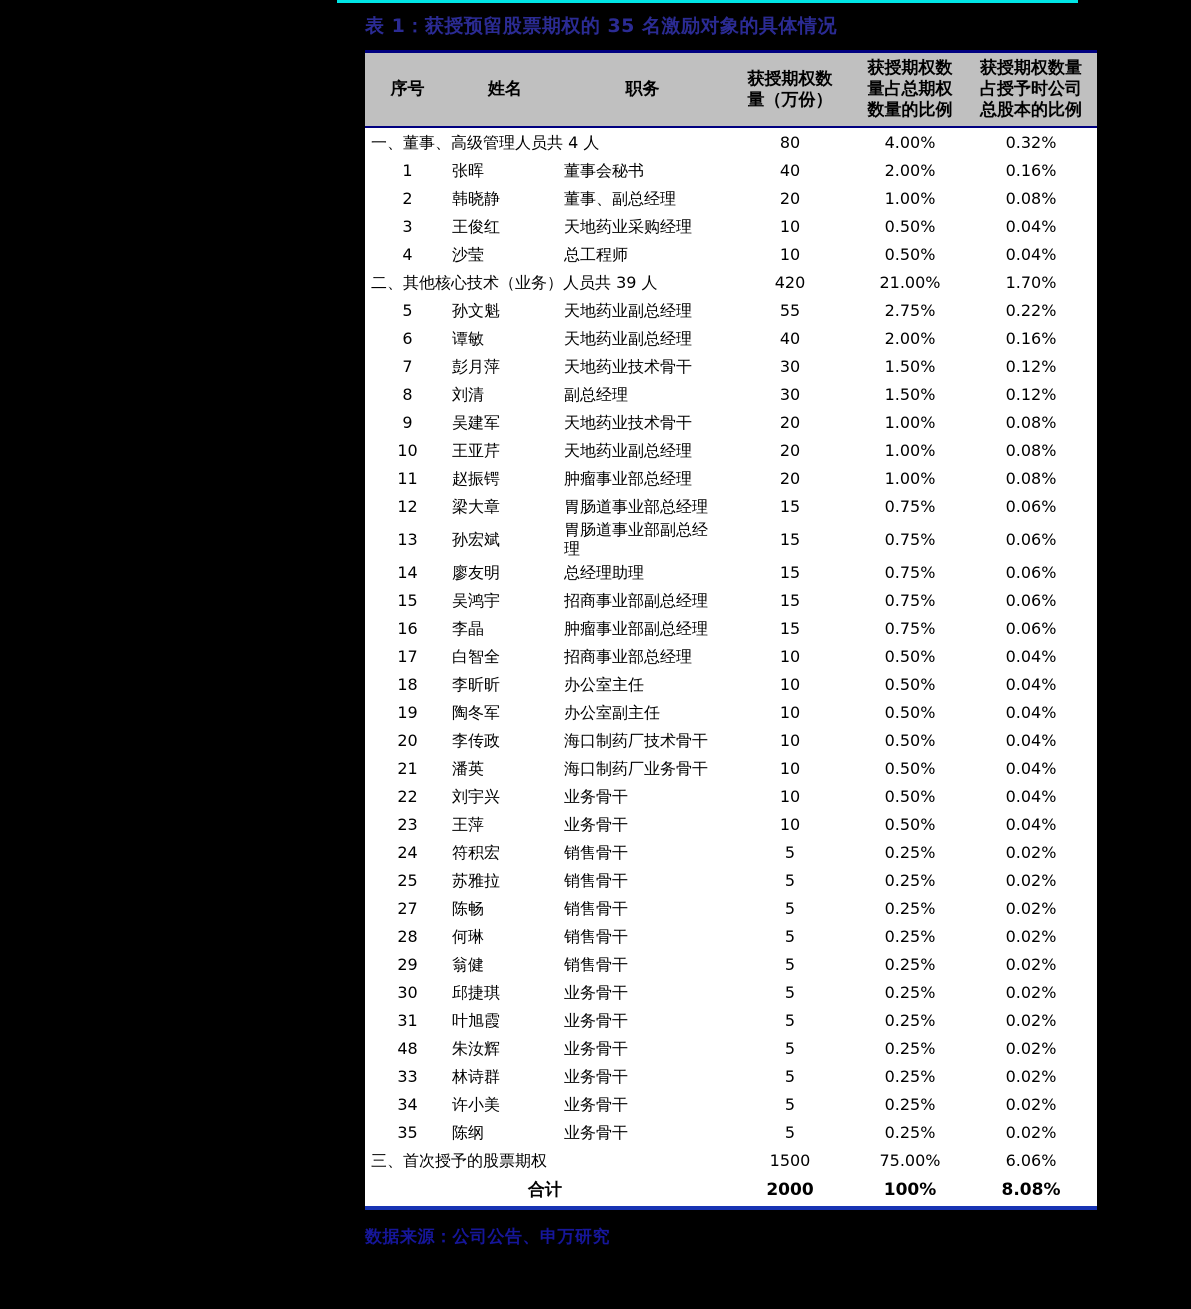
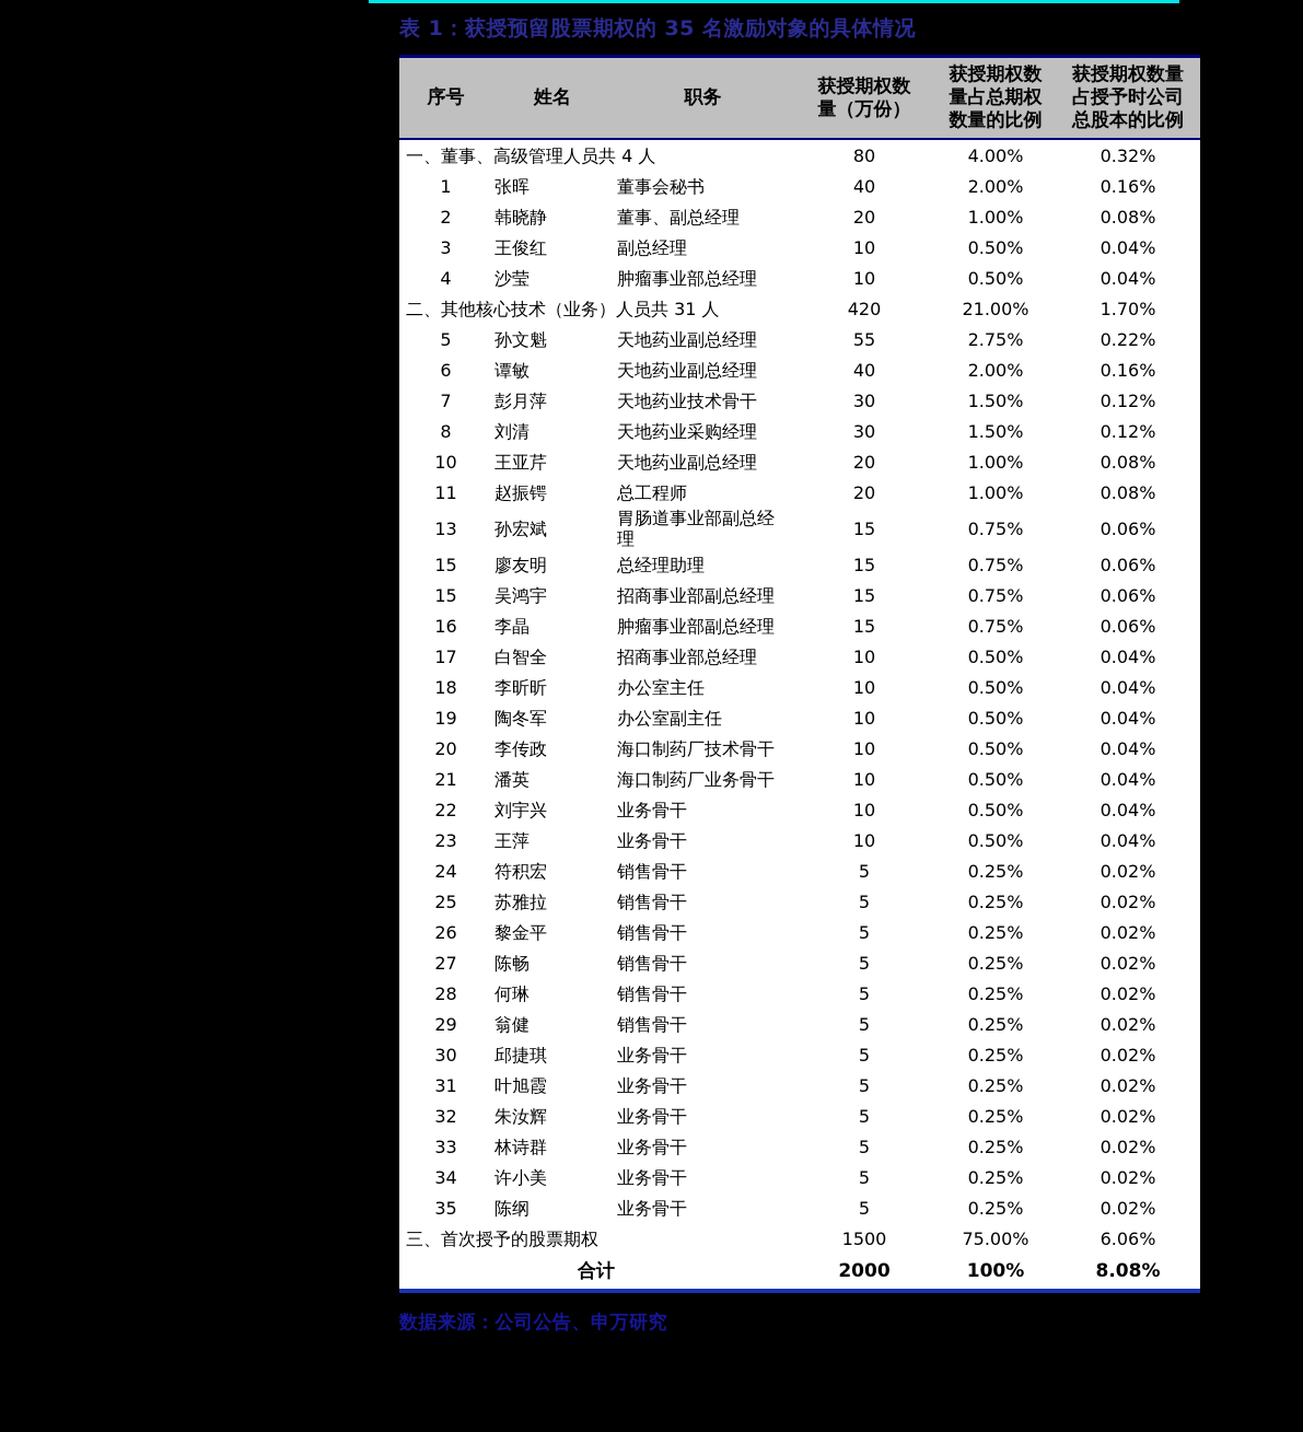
  表 1：获授预留股票期权的 35 名激励对象的具体情况
  序号	姓名	职务	获授期权数 量（万份）	获授期权数 量占总期权 数量的比例	获授期权数量 占授予时公司 总股本的比例
  一、董事、高级管理人员共 4 人	80	4.00%	0.32%
  1	张晖	董事会秘书	40	2.00%	0.16%
  2	韩晓静	董事、副总经理	20	1.00%	0.08%
- 3	王俊红	天地药业采购经理	10	0.50%	0.04%
+ 3	王俊红	副总经理	10	0.50%	0.04%
- 4	沙莹	总工程师	10	0.50%	0.04%
+ 4	沙莹	肿瘤事业部总经理	10	0.50%	0.04%
- 二、其他核心技术（业务）人员共 39 人	420	21.00%	1.70%
+ 二、其他核心技术（业务）人员共 31 人	420	21.00%	1.70%
  5	孙文魁	天地药业副总经理	55	2.75%	0.22%
  6	谭敏	天地药业副总经理	40	2.00%	0.16%
  7	彭月萍	天地药业技术骨干	30	1.50%	0.12%
- 8	刘清	副总经理	30	1.50%	0.12%
+ 8	刘清	天地药业采购经理	30	1.50%	0.12%
- 9	吴建军	天地药业技术骨干	20	1.00%	0.08%
  10	王亚芹	天地药业副总经理	20	1.00%	0.08%
- 11	赵振锷	肿瘤事业部总经理	20	1.00%	0.08%
+ 11	赵振锷	总工程师	20	1.00%	0.08%
- 12	梁大章	胃肠道事业部总经理	15	0.75%	0.06%
  13	孙宏斌	胃肠道事业部副总经理	15	0.75%	0.06%
- 14	廖友明	总经理助理	15	0.75%	0.06%
+ 15	廖友明	总经理助理	15	0.75%	0.06%
  15	吴鸿宇	招商事业部副总经理	15	0.75%	0.06%
  16	李晶	肿瘤事业部副总经理	15	0.75%	0.06%
  17	白智全	招商事业部总经理	10	0.50%	0.04%
  18	李昕昕	办公室主任	10	0.50%	0.04%
  19	陶冬军	办公室副主任	10	0.50%	0.04%
  20	李传政	海口制药厂技术骨干	10	0.50%	0.04%
  21	潘英	海口制药厂业务骨干	10	0.50%	0.04%
  22	刘宇兴	业务骨干	10	0.50%	0.04%
  23	王萍	业务骨干	10	0.50%	0.04%
  24	符积宏	销售骨干	5	0.25%	0.02%
  25	苏雅拉	销售骨干	5	0.25%	0.02%
+ 26	黎金平	销售骨干	5	0.25%	0.02%
  27	陈畅	销售骨干	5	0.25%	0.02%
  28	何琳	销售骨干	5	0.25%	0.02%
  29	翁健	销售骨干	5	0.25%	0.02%
  30	邱捷琪	业务骨干	5	0.25%	0.02%
  31	叶旭霞	业务骨干	5	0.25%	0.02%
- 48	朱汝辉	业务骨干	5	0.25%	0.02%
+ 32	朱汝辉	业务骨干	5	0.25%	0.02%
  33	林诗群	业务骨干	5	0.25%	0.02%
  34	许小美	业务骨干	5	0.25%	0.02%
  35	陈纲	业务骨干	5	0.25%	0.02%
  三、首次授予的股票期权	1500	75.00%	6.06%
  合计	2000	100%	8.08%
  数据来源：公司公告、申万研究
